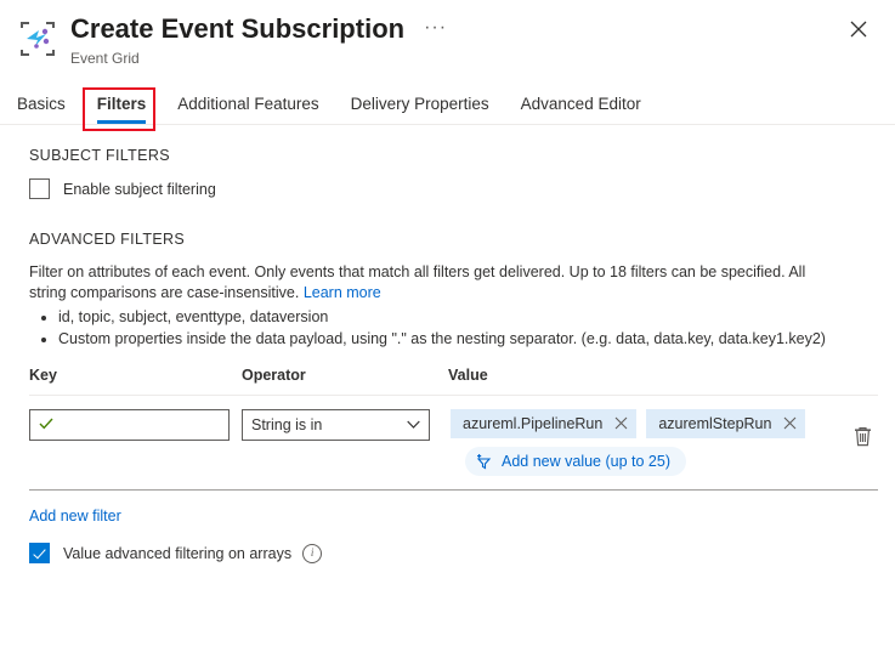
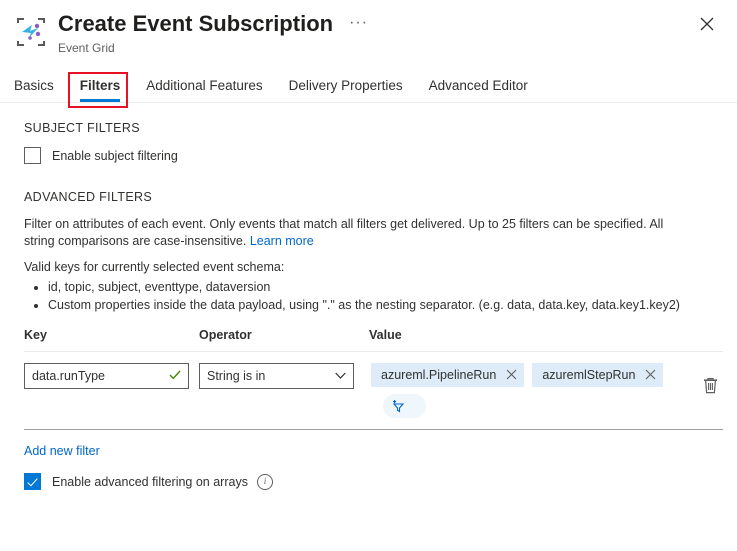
  Create Event Subscription
  ···
  Event Grid
  Basics
  Filters
  Additional Features
  Delivery Properties
  Advanced Editor
  SUBJECT FILTERS
  Enable subject filtering
  ADVANCED FILTERS
- Filter on attributes of each event. Only events that match all filters get delivered. Up to 18 filters can be specified. All string comparisons are case-insensitive. Learn more
+ Filter on attributes of each event. Only events that match all filters get delivered. Up to 25 filters can be specified. All string comparisons are case-insensitive. Learn more
+ Valid keys for currently selected event schema:
  id, topic, subject, eventtype, dataversion
  Custom properties inside the data payload, using "." as the nesting separator. (e.g. data, data.key, data.key1.key2)
  Key
  Operator
  Value
+ data.runType
  String is in
  azureml.PipelineRun
  azuremlStepRun
- Add new value (up to 25)
  Add new filter
- Value advanced filtering on arrays
+ Enable advanced filtering on arrays
  i
